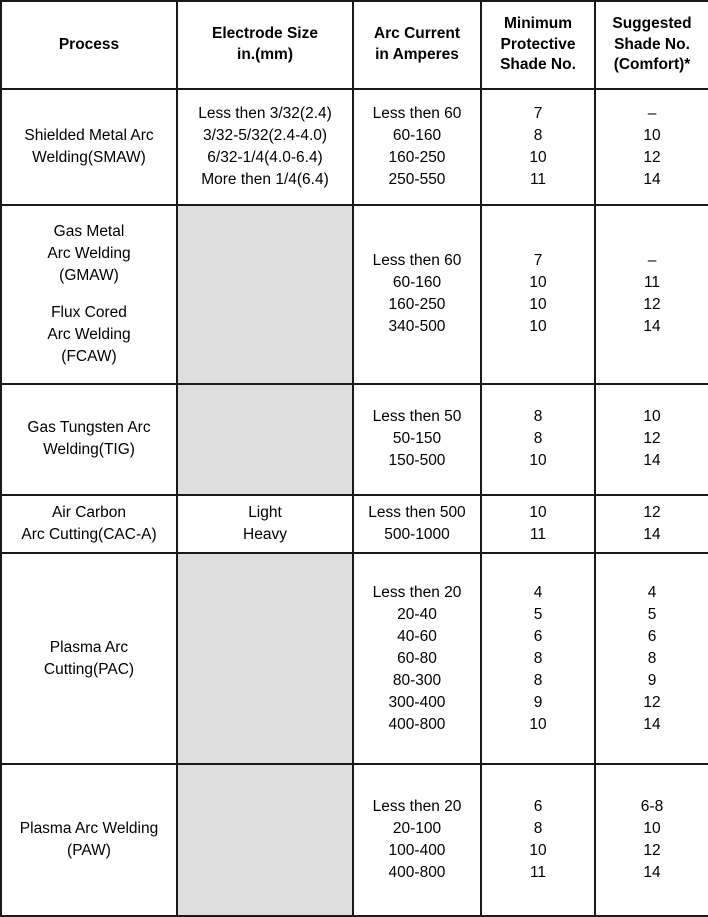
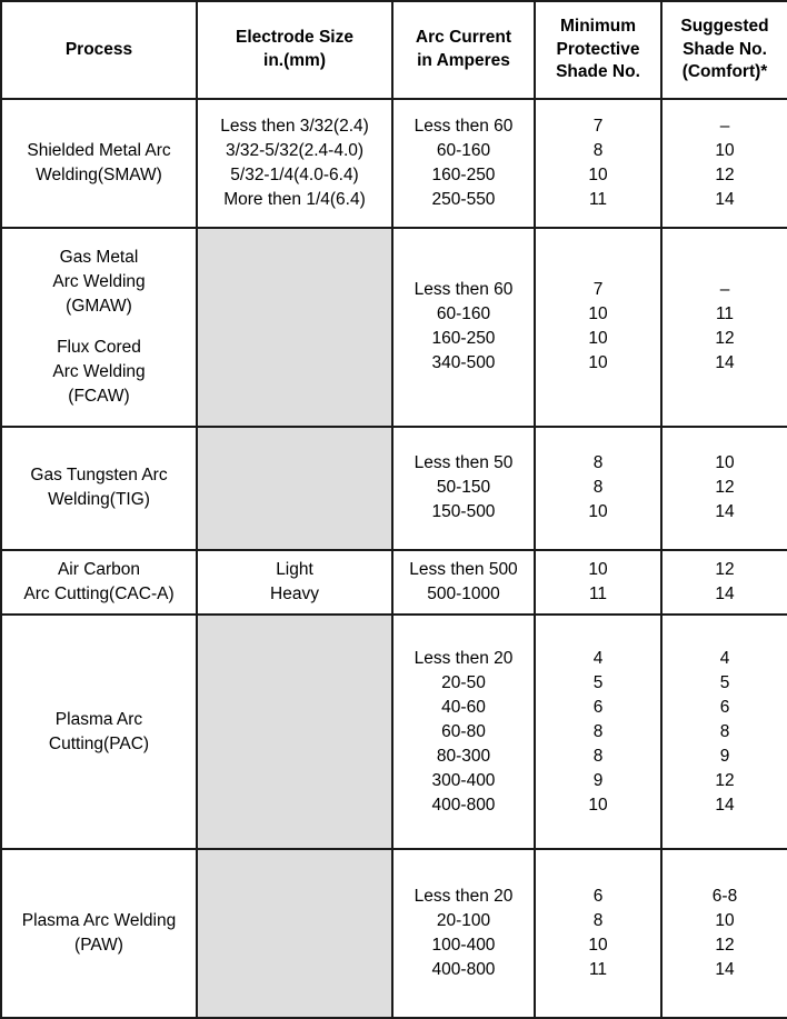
  Process	Electrode Sizein.(mm)	Arc Currentin Amperes	MinimumProtectiveShade No.	SuggestedShade No.(Comfort)*
- Shielded Metal ArcWelding(SMAW)	Less then 3/32(2.4)3/32-5/32(2.4-4.0)6/32-1/4(4.0-6.4)More then 1/4(6.4)	Less then 6060-160160-250250-550	781011	–101214
+ Shielded Metal ArcWelding(SMAW)	Less then 3/32(2.4)3/32-5/32(2.4-4.0)5/32-1/4(4.0-6.4)More then 1/4(6.4)	Less then 6060-160160-250250-550	781011	–101214
  Gas MetalArc Welding(GMAW)Flux CoredArc Welding(FCAW)		Less then 6060-160160-250340-500	7101010	–111214
  Gas Tungsten ArcWelding(TIG)		Less then 5050-150150-500	8810	101214
  Air CarbonArc Cutting(CAC-A)	LightHeavy	Less then 500500-1000	1011	1214
- Plasma ArcCutting(PAC)		Less then 2020-4040-6060-8080-300300-400400-800	45688910	456891214
+ Plasma ArcCutting(PAC)		Less then 2020-5040-6060-8080-300300-400400-800	45688910	456891214
  Plasma Arc Welding(PAW)		Less then 2020-100100-400400-800	681011	6-8101214
